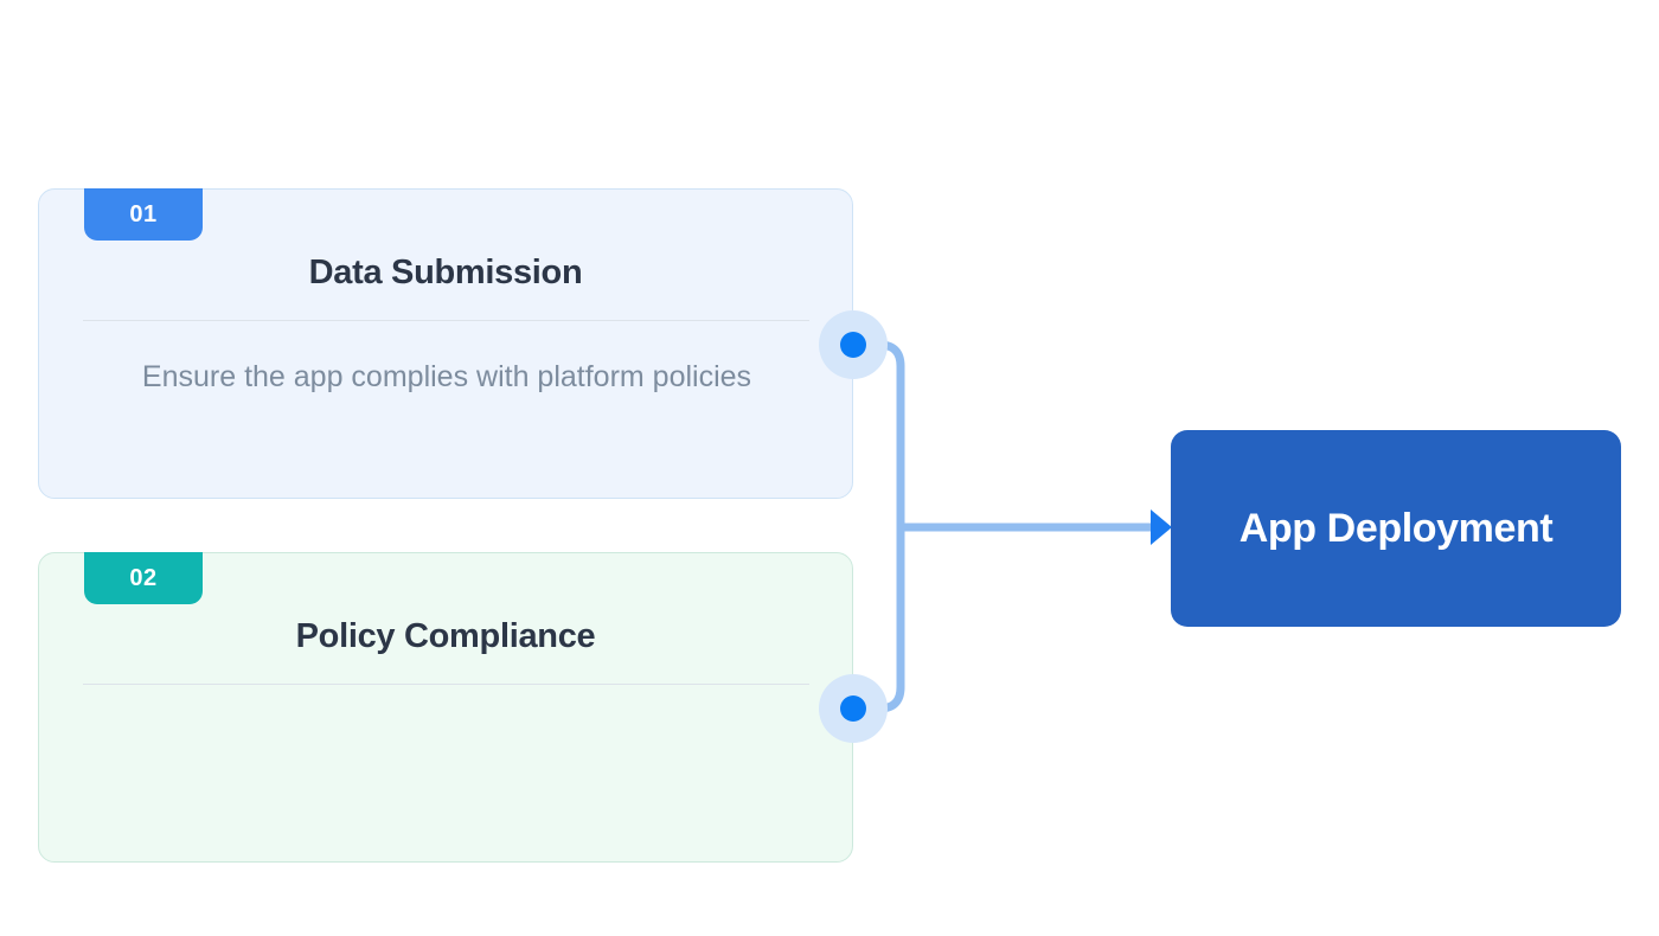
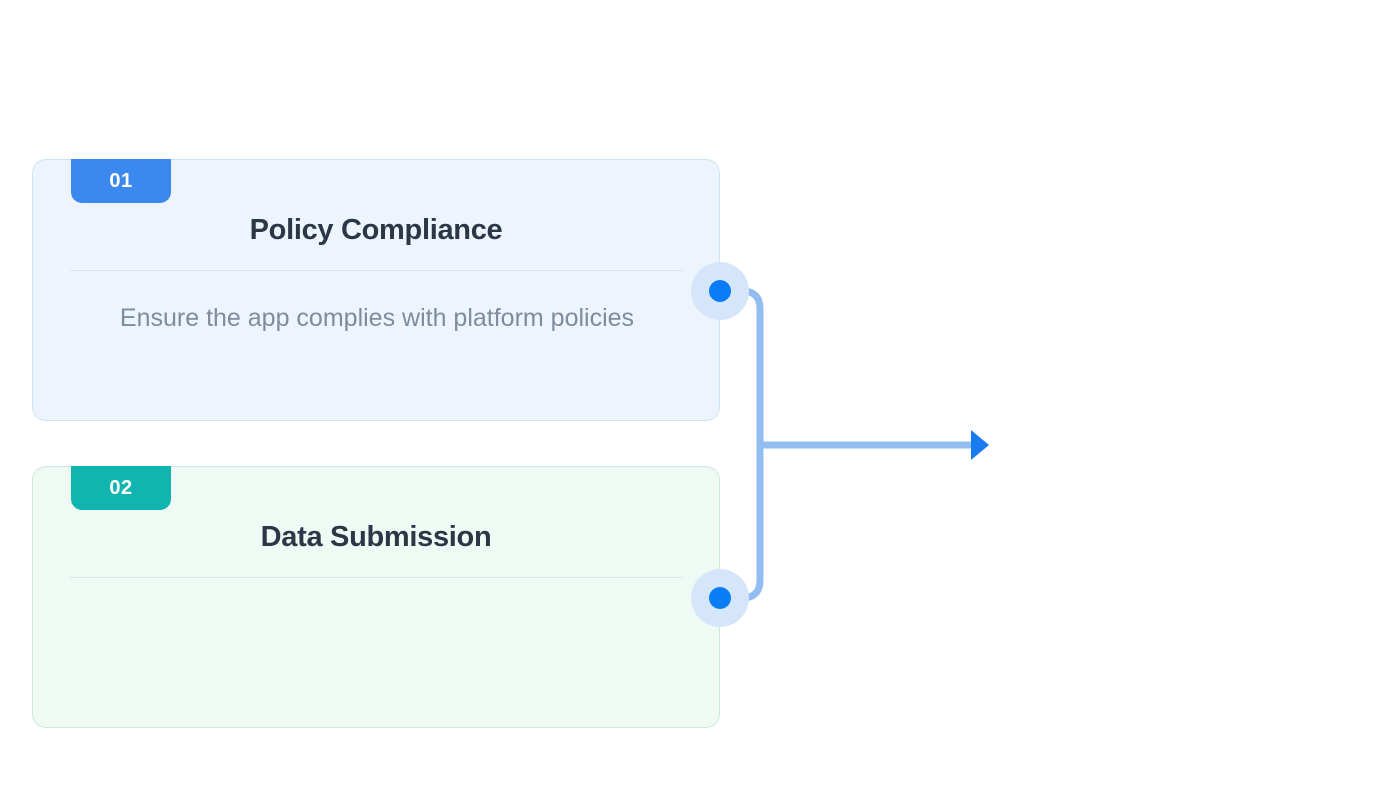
  01
- Data Submission
+ Policy Compliance
  Ensure the app complies with platform policies
  02
- Policy Compliance
+ Data Submission
- App Deployment
